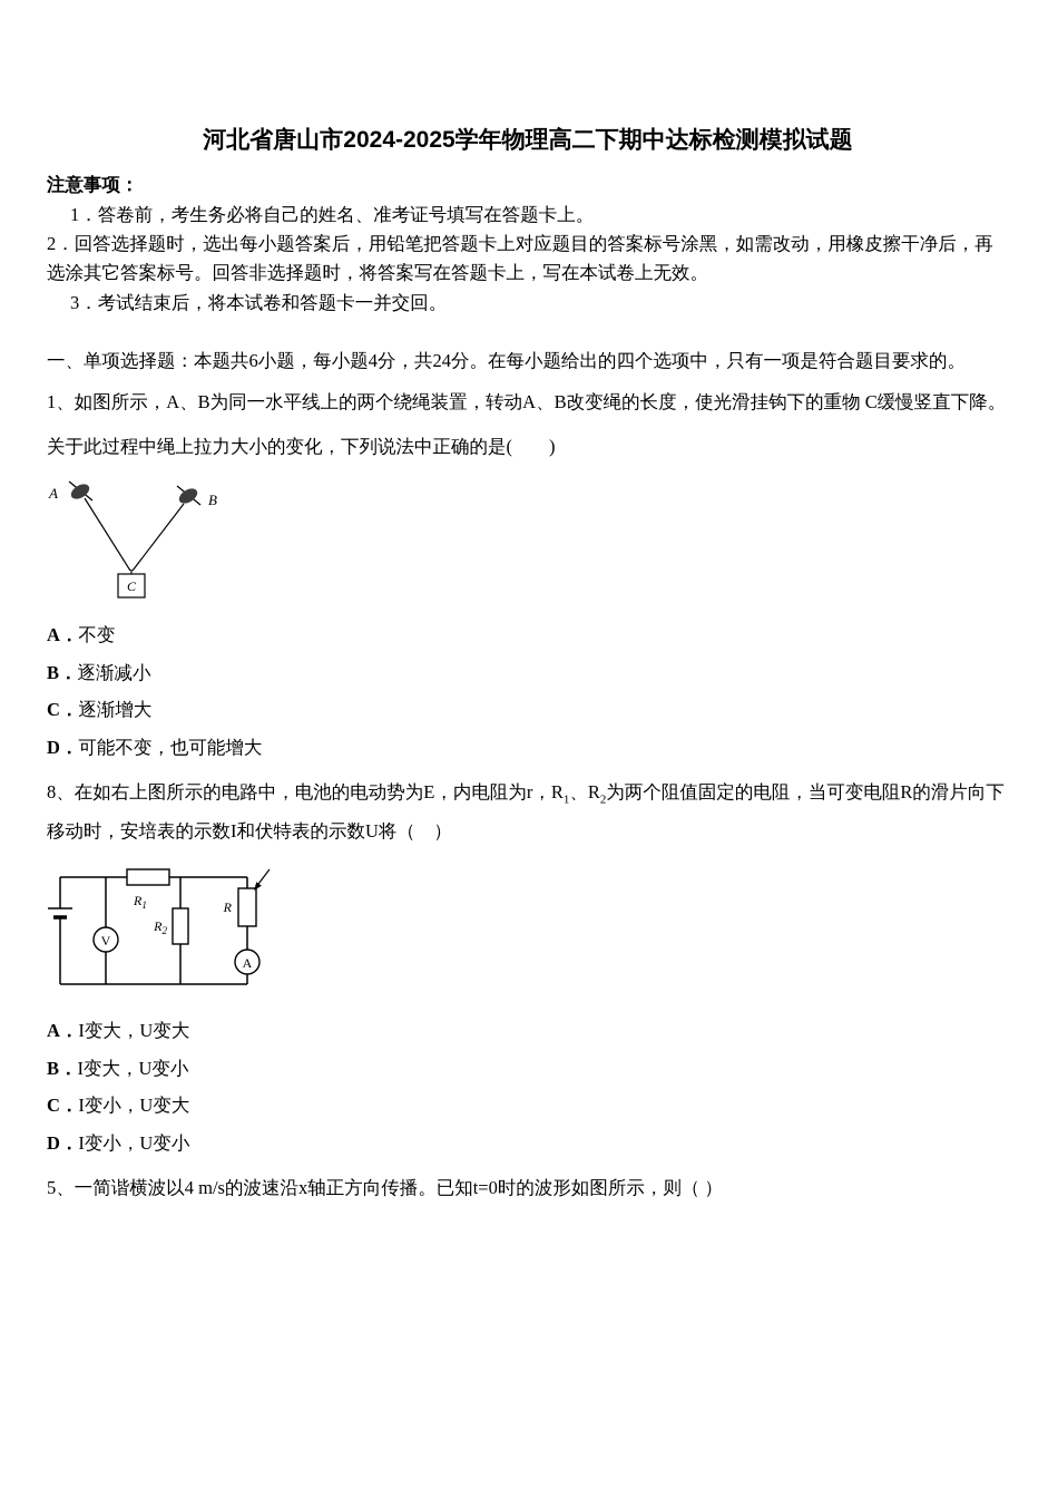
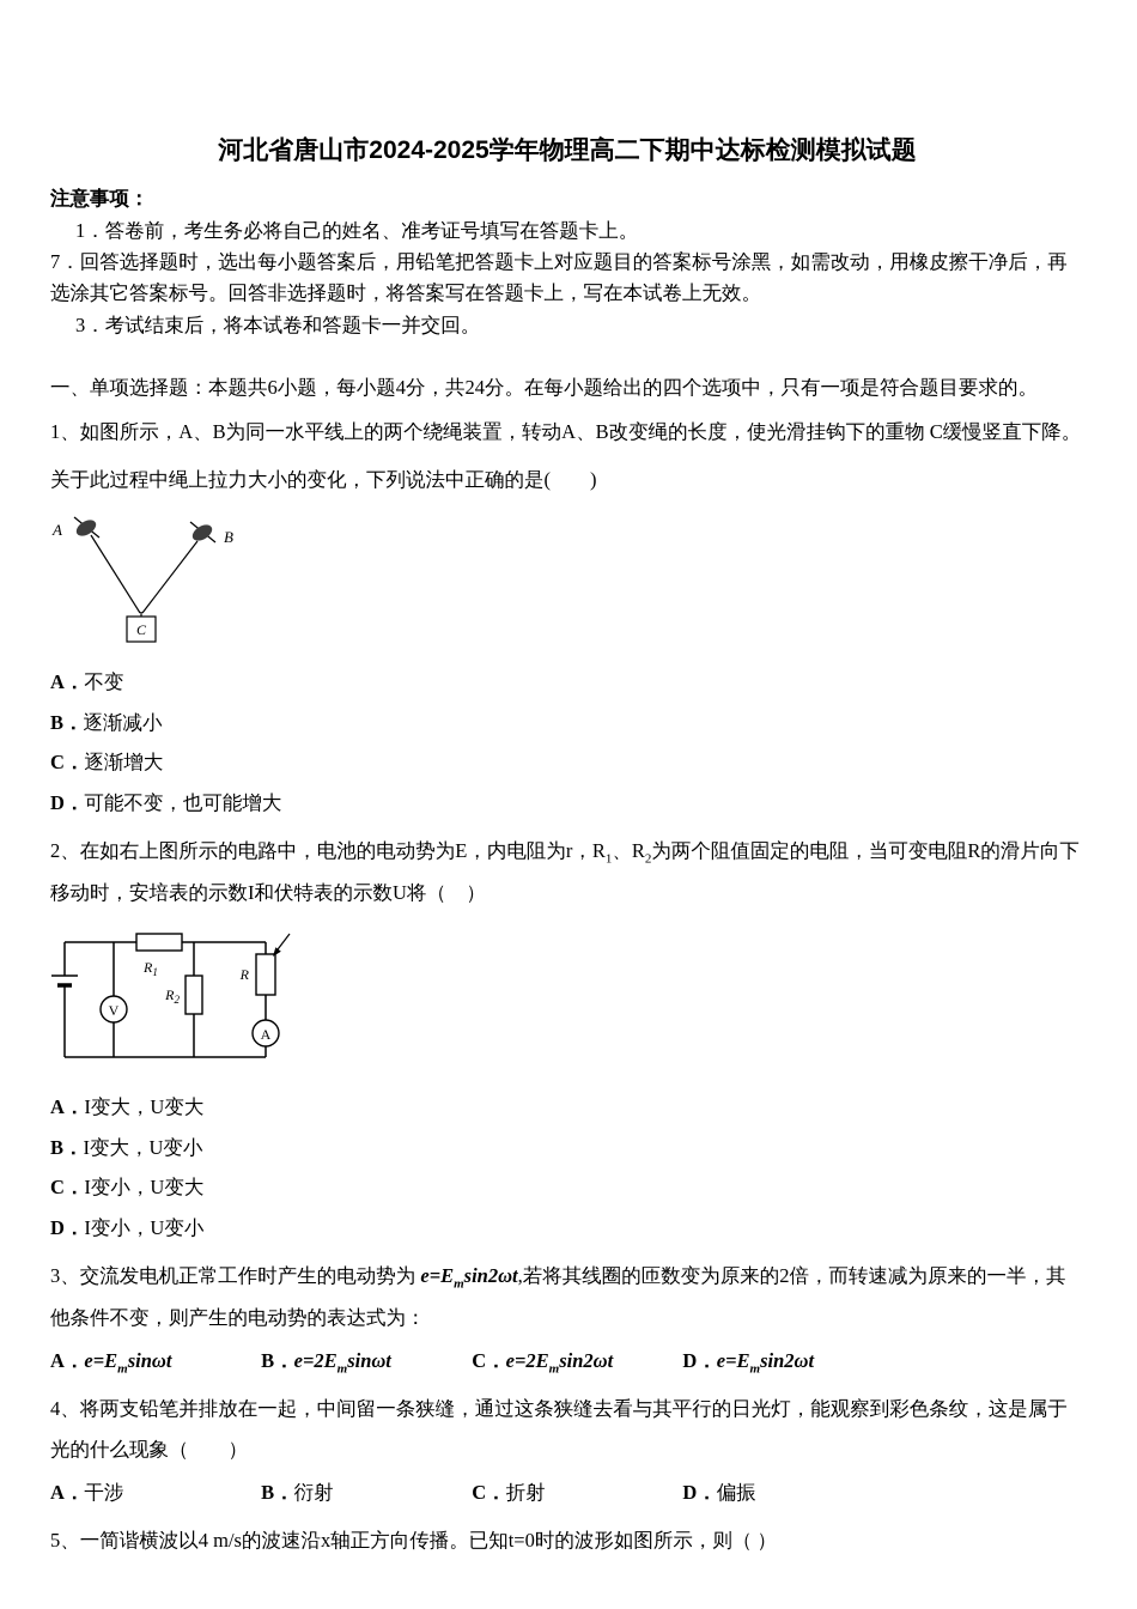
  河北省唐山市2024-2025学年物理高二下期中达标检测模拟试题
  注意事项：
  1．答卷前，考生务必将自己的姓名、准考证号填写在答题卡上。
- 2．回答选择题时，选出每小题答案后，用铅笔把答题卡上对应题目的答案标号涂黑，如需改动，用橡皮擦干净后，再选涂其它答案标号。回答非选择题时，将答案写在答题卡上，写在本试卷上无效。
+ 7．回答选择题时，选出每小题答案后，用铅笔把答题卡上对应题目的答案标号涂黑，如需改动，用橡皮擦干净后，再选涂其它答案标号。回答非选择题时，将答案写在答题卡上，写在本试卷上无效。
  3．考试结束后，将本试卷和答题卡一并交回。
  一、单项选择题：本题共6小题，每小题4分，共24分。在每小题给出的四个选项中，只有一项是符合题目要求的。
  1、如图所示，A、B为同一水平线上的两个绕绳装置，转动A、B改变绳的长度，使光滑挂钩下的重物 C缓慢竖直下降。
  关于此过程中绳上拉力大小的变化，下列说法中正确的是( )
  A
  B
  C
  A．不变
  B．逐渐减小
  C．逐渐增大
  D．可能不变，也可能增大
- 8、在如右上图所示的电路中，电池的电动势为E，内电阻为r，R1、R2为两个阻值固定的电阻，当可变电阻R的滑片向下移动时，安培表的示数I和伏特表的示数U将（ ）
+ 2、在如右上图所示的电路中，电池的电动势为E，内电阻为r，R1、R2为两个阻值固定的电阻，当可变电阻R的滑片向下移动时，安培表的示数I和伏特表的示数U将（ ）
  V
  R1
  R2
  R
  A
  A．I变大，U变大
  B．I变大，U变小
  C．I变小，U变大
  D．I变小，U变小
+ 3、交流发电机正常工作时产生的电动势为 e=Emsin2ωt,若将其线圈的匝数变为原来的2倍，而转速减为原来的一半，其他条件不变，则产生的电动势的表达式为：
+ A．e=Emsinωt B．e=2Emsinωt C．e=2Emsin2ωt D．e=Emsin2ωt
+ 4、将两支铅笔并排放在一起，中间留一条狭缝，通过这条狭缝去看与其平行的日光灯，能观察到彩色条纹，这是属于光的什么现象（ ）
+ A．干涉 B．衍射 C．折射 D．偏振
  5、一简谐横波以4 m/s的波速沿x轴正方向传播。已知t=0时的波形如图所示，则（ ）
